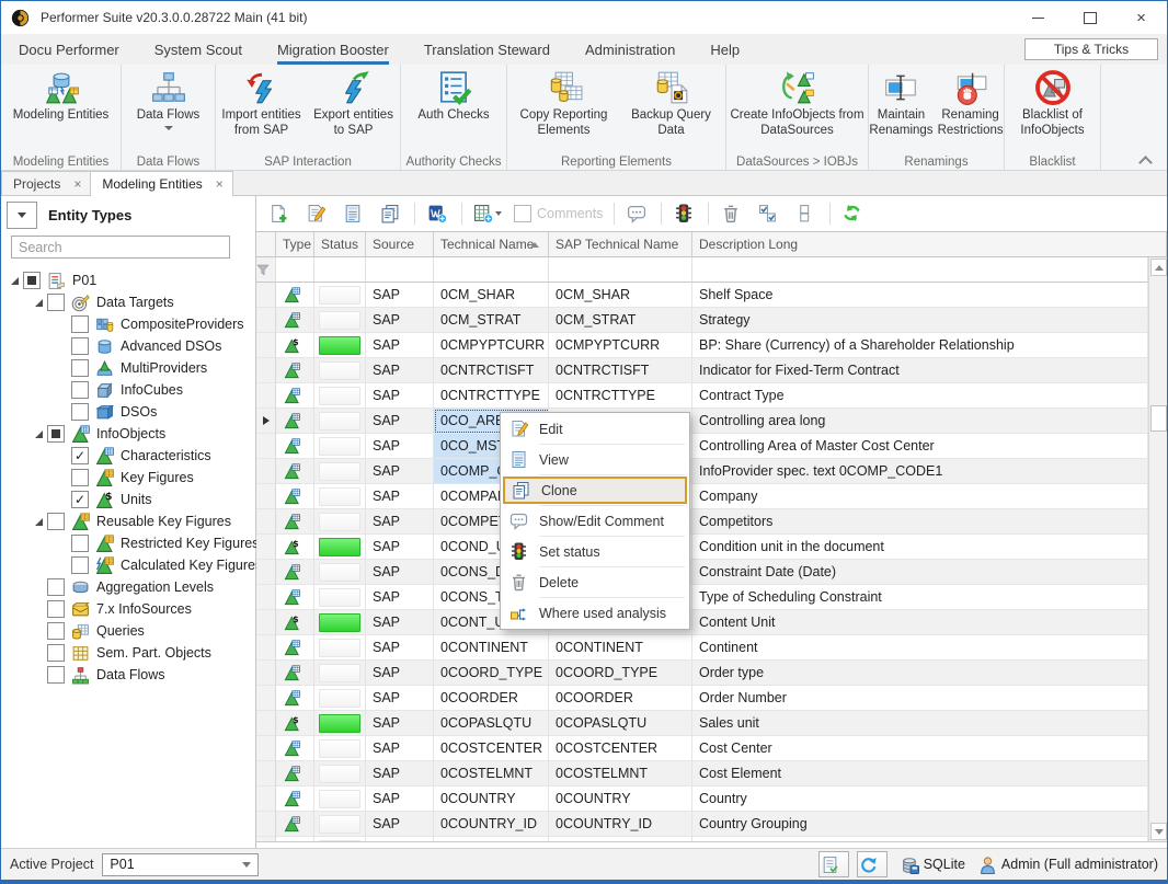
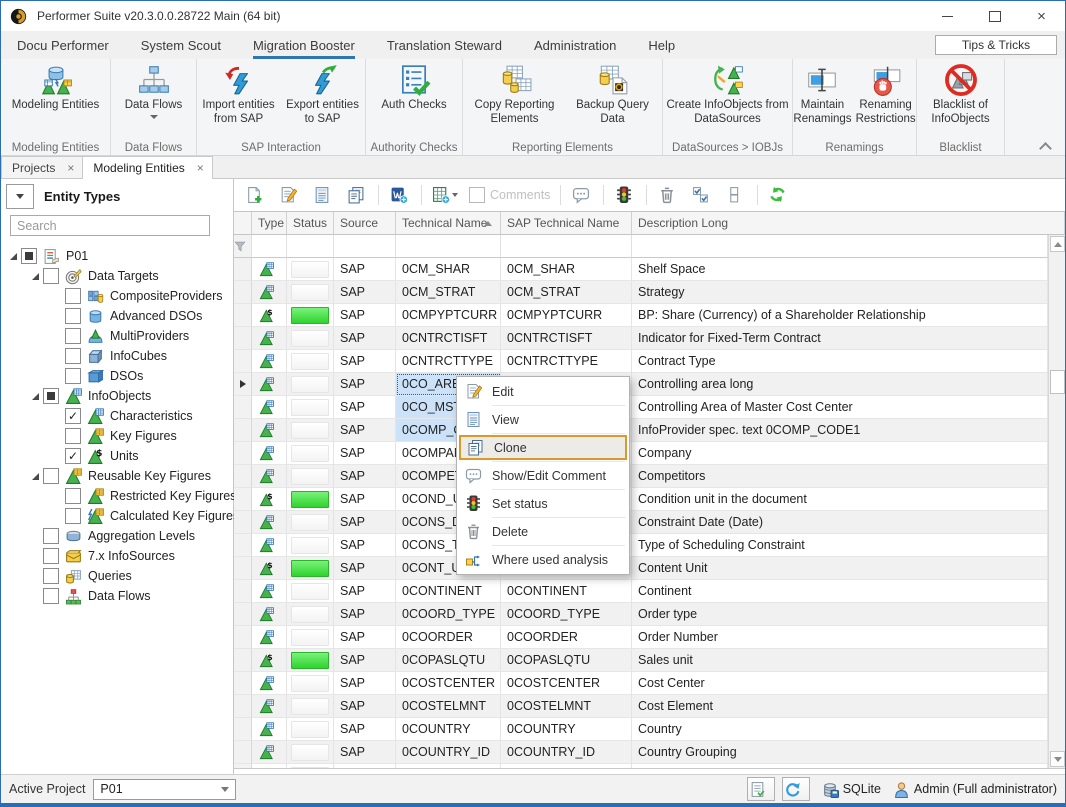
- Performer Suite v20.3.0.0.28722 Main (41 bit)
+ Performer Suite v20.3.0.0.28722 Main (64 bit)
  ×
  Docu Performer
  System Scout
  Migration Booster
  Translation Steward
  Administration
  Help
  Tips & Tricks
  Modeling Entities
  Modeling Entities
  Data Flows
  Data Flows
  Import entities from SAP
  Export entities to SAP
  SAP Interaction
  Auth Checks
  Authority Checks
  Copy Reporting Elements
  Backup Query Data
  Reporting Elements
  Create InfoObjects from DataSources
  DataSources > IOBJs
  Maintain Renamings
  Renaming Restrictions
  Renamings
  Blacklist of InfoObjects
  Blacklist
  Projects
  ×
  Modeling Entities
  ×
  Entity Types
  Search
  P01
  Data Targets
  CompositeProviders
  Advanced DSOs
  MultiProviders
  InfoCubes
  DSOs
  InfoObjects
  ✓
  Characteristics
  Key Figures
  ✓
  $
  Units
  Reusable Key Figures
  Restricted Key Figure
  Calculated Key Figure
  Aggregation Levels
  7.x InfoSources
  Queries
- Sem. Part. Objects
  Data Flows
  Comments
  Type
  Status
  Source
  Technical Name
  SAP Technical Name
  Description Long
  SAP
  0CM_SHAR
  0CM_SHAR
  Shelf Space
  SAP
  0CM_STRAT
  0CM_STRAT
  Strategy
  $
  SAP
  0CMPYPTCURR
  0CMPYPTCURR
  BP: Share (Currency) of a Shareholder Relationship
  SAP
  0CNTRCTISFT
  0CNTRCTISFT
  Indicator for Fixed-Term Contract
  SAP
  0CNTRCTTYPE
  0CNTRCTTYPE
  Contract Type
  SAP
  0CO_AR
  Controlling area long
  SAP
  0CO_MS
  Controlling Area of Master Cost Center
  SAP
  0COMP_
  InfoProvider spec. text 0COMP_CODE1
  SAP
  0COMPA
  Company
  SAP
  Competitors
  $
  SAP
  0COND_
  Condition unit in the document
  SAP
  0CONS_
  Constraint Date (Date)
  SAP
  0CONS_
  Type of Scheduling Constraint
  $
  SAP
  Content Unit
  SAP
  0CONTINENT
  0CONTINENT
  Continent
  SAP
  0COORD_TYPE
  0COORD_TYPE
  Order type
  SAP
  0COORDER
  0COORDER
  Order Number
  $
  SAP
  0COPASLQTU
  0COPASLQTU
  Sales unit
  SAP
  0COSTCENTER
  0COSTCENTER
  Cost Center
  SAP
  0COSTELMNT
  0COSTELMNT
  Cost Element
  SAP
  0COUNTRY
  0COUNTRY
  Country
  SAP
  0COUNTRY_ID
  0COUNTRY_ID
  Country Grouping
  Edit
  View
  Clone
  Show/Edit Comment
  Set status
  Delete
  Where used analysis
  Active Project
  P01
  SQLite
  Admin (Full administrator)
